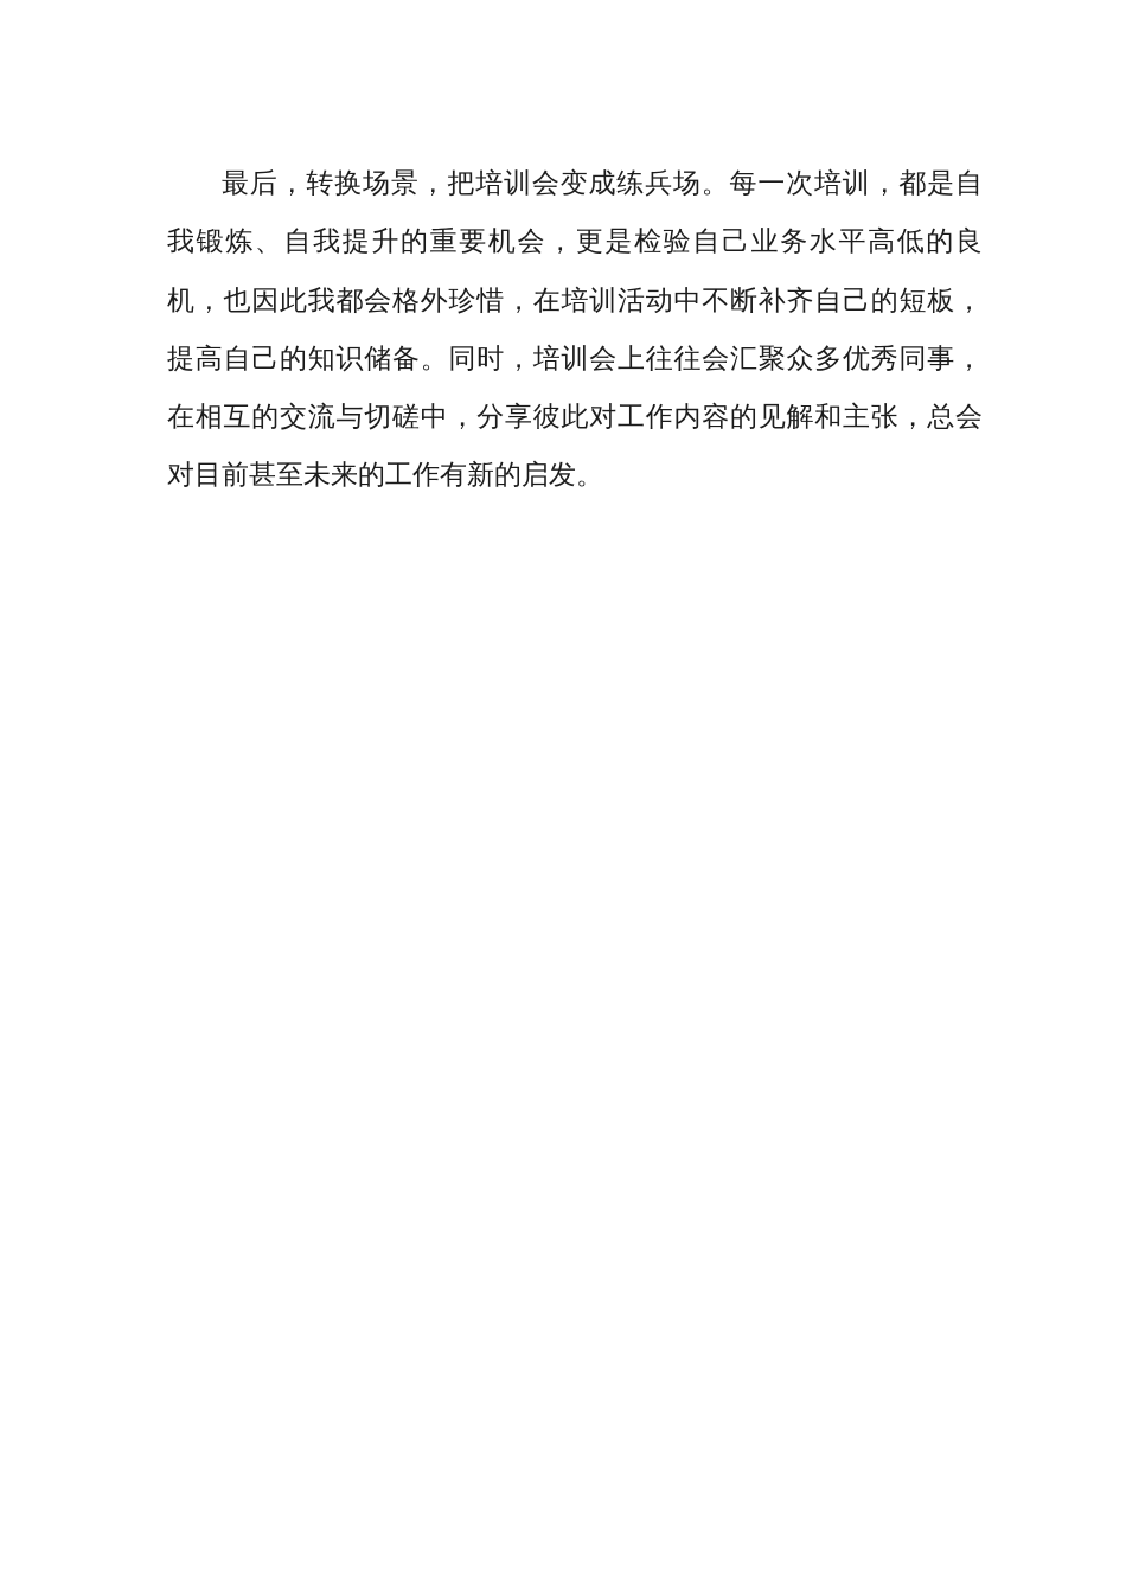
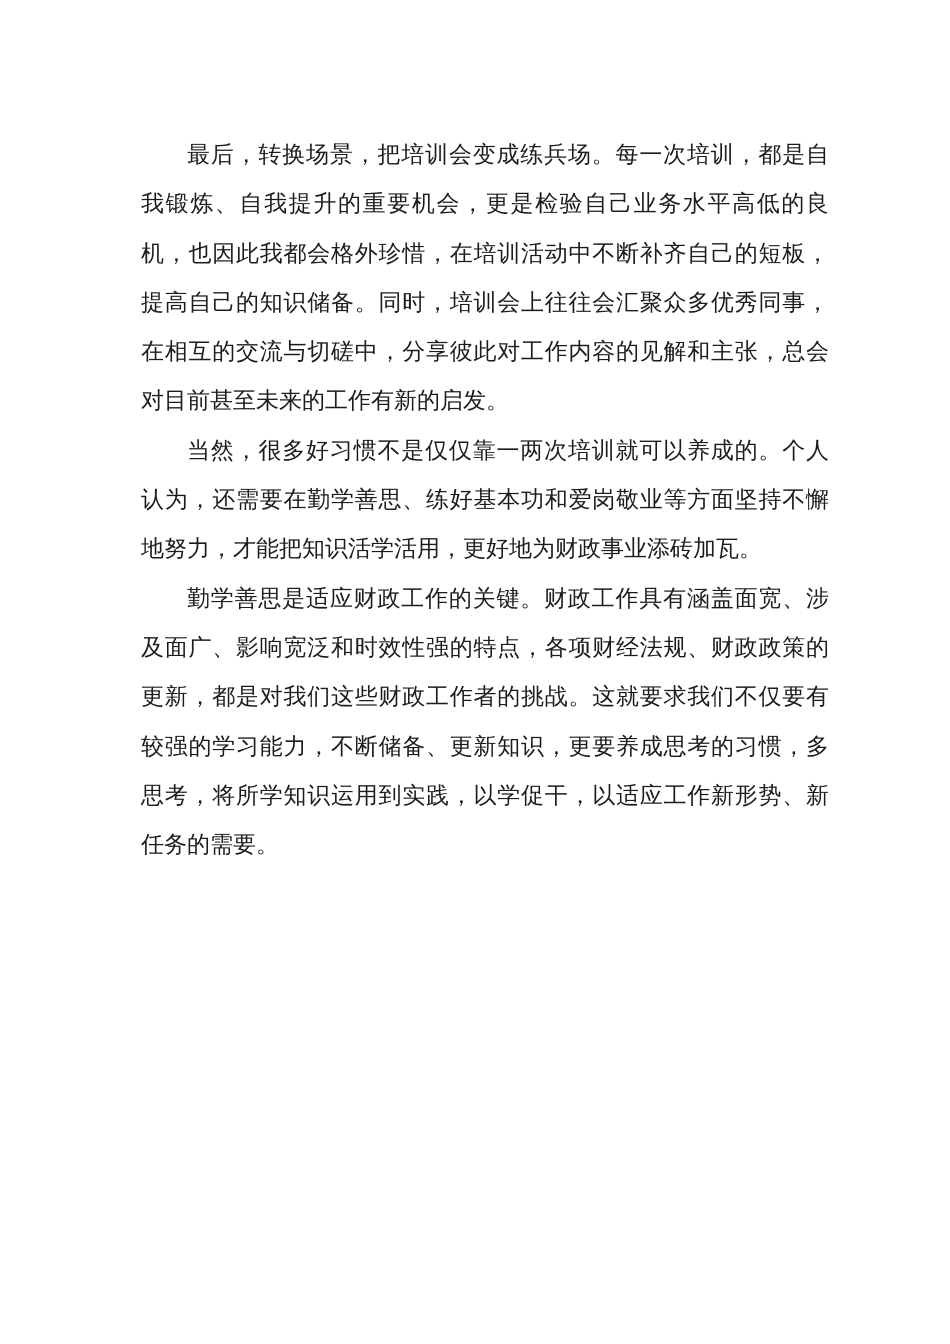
  最后，转换场景，把培训会变成练兵场。每一次培训，都是自我锻炼、自我提升的重要机会，更是检验自己业务水平高低的良机，也因此我都会格外珍惜，在培训活动中不断补齐自己的短板，提高自己的知识储备。同时，培训会上往往会汇聚众多优秀同事，在相互的交流与切磋中，分享彼此对工作内容的见解和主张，总会对目前甚至未来的工作有新的启发。
+ 当然，很多好习惯不是仅仅靠一两次培训就可以养成的。个人认为，还需要在勤学善思、练好基本功和爱岗敬业等方面坚持不懈地努力，才能把知识活学活用，更好地为财政事业添砖加瓦。
+ 勤学善思是适应财政工作的关键。财政工作具有涵盖面宽、涉及面广、影响宽泛和时效性强的特点，各项财经法规、财政政策的更新，都是对我们这些财政工作者的挑战。这就要求我们不仅要有较强的学习能力，不断储备、更新知识，更要养成思考的习惯，多思考，将所学知识运用到实践，以学促干，以适应工作新形势、新任务的需要。
